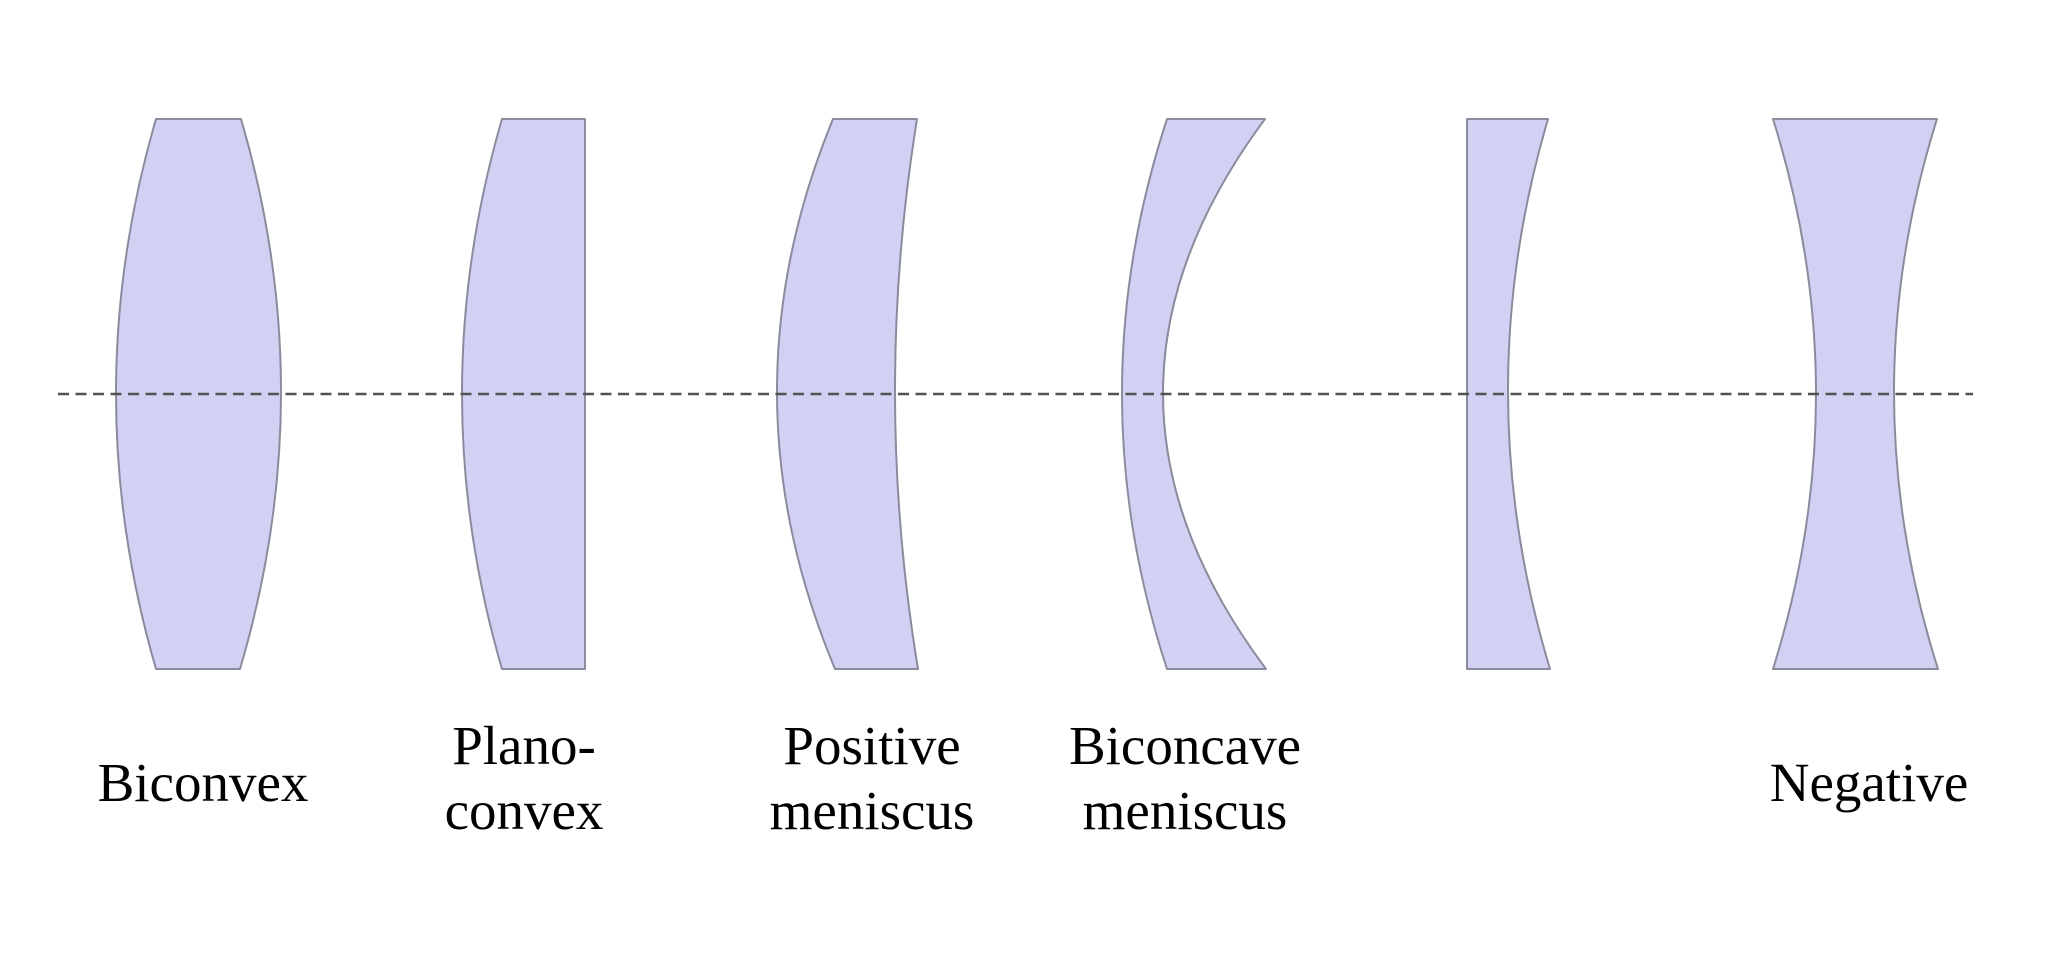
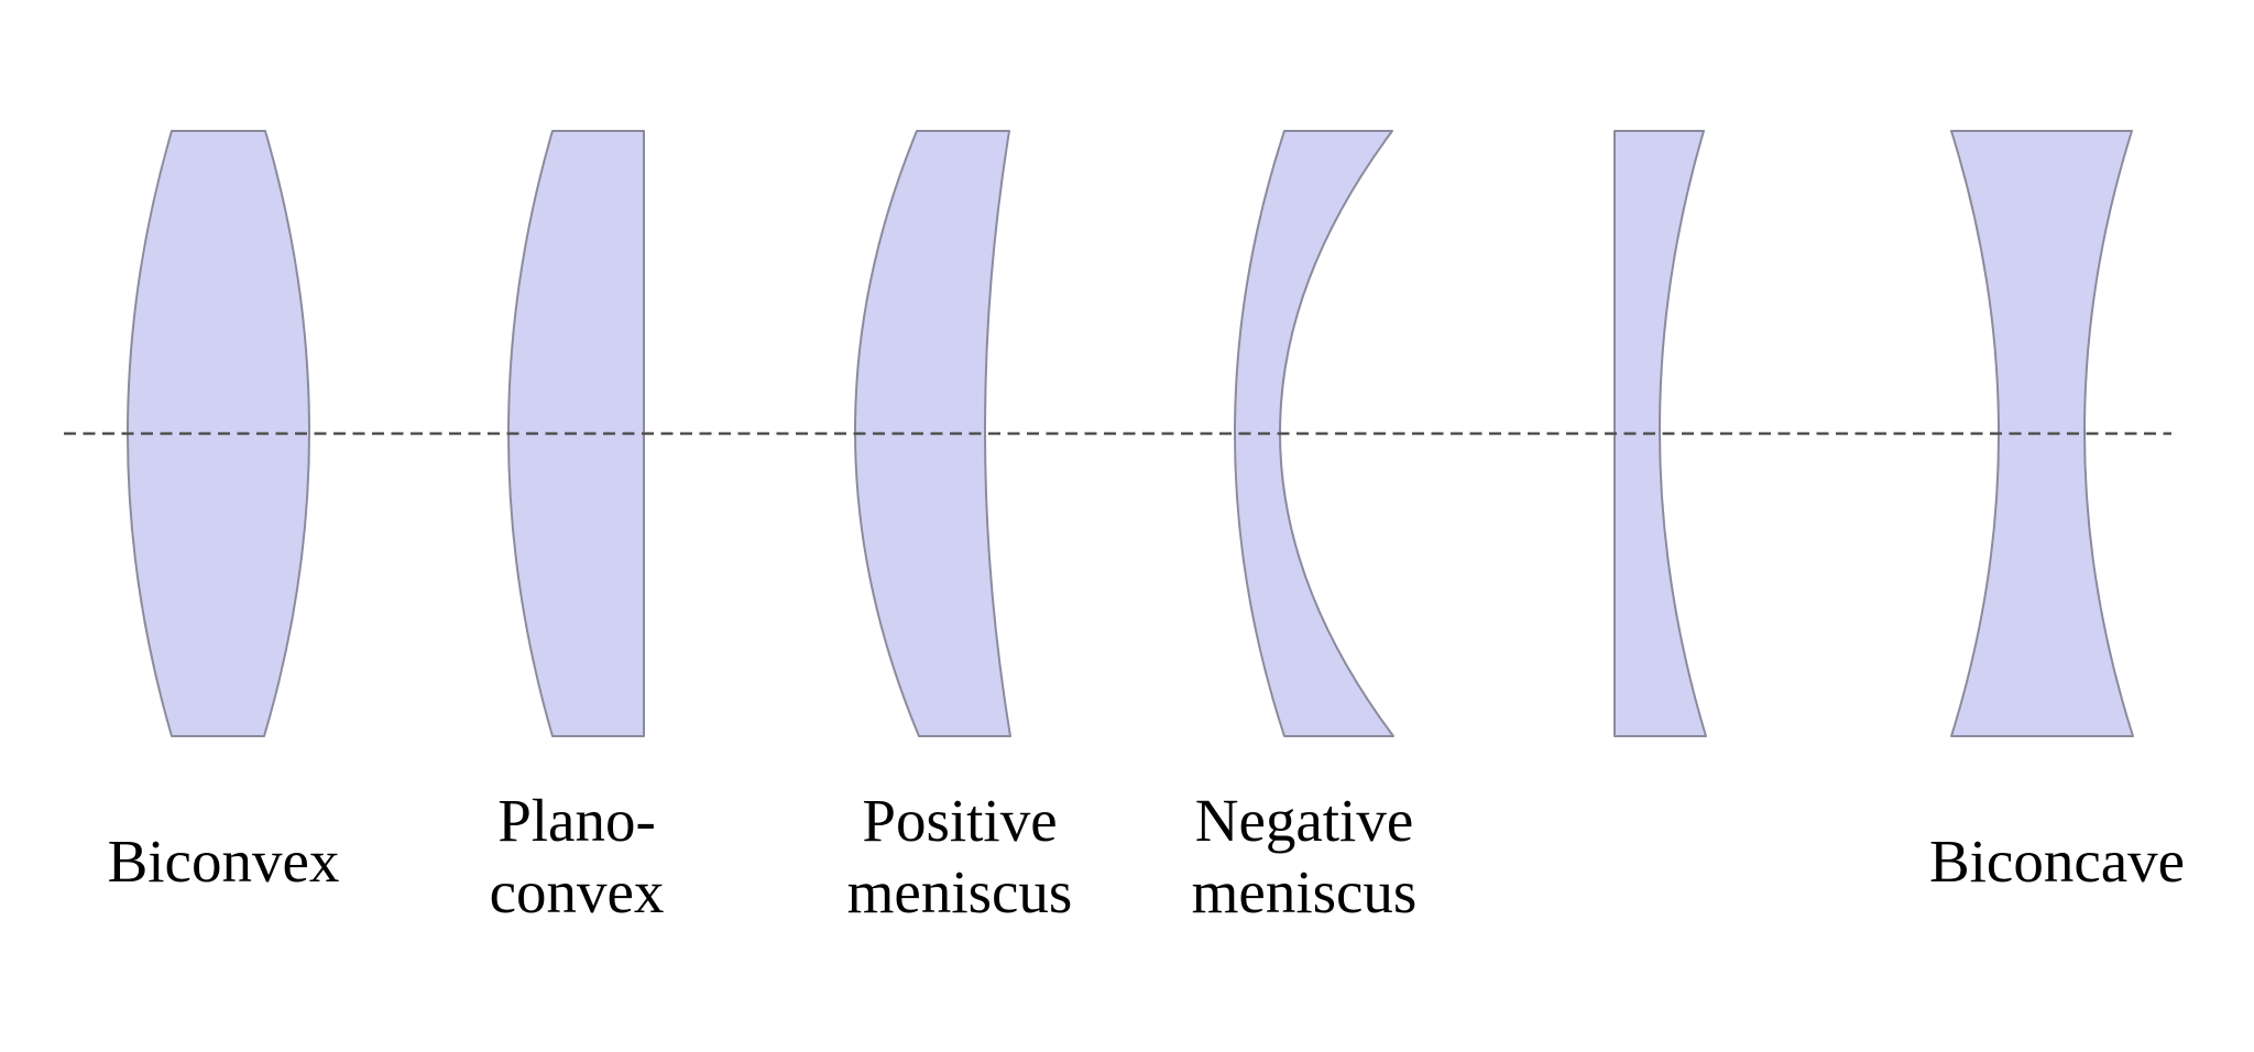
  Biconvex
  Plano- convex
  Positive meniscus
- Biconcave meniscus
+ Negative meniscus
- Negative
+ Biconcave
